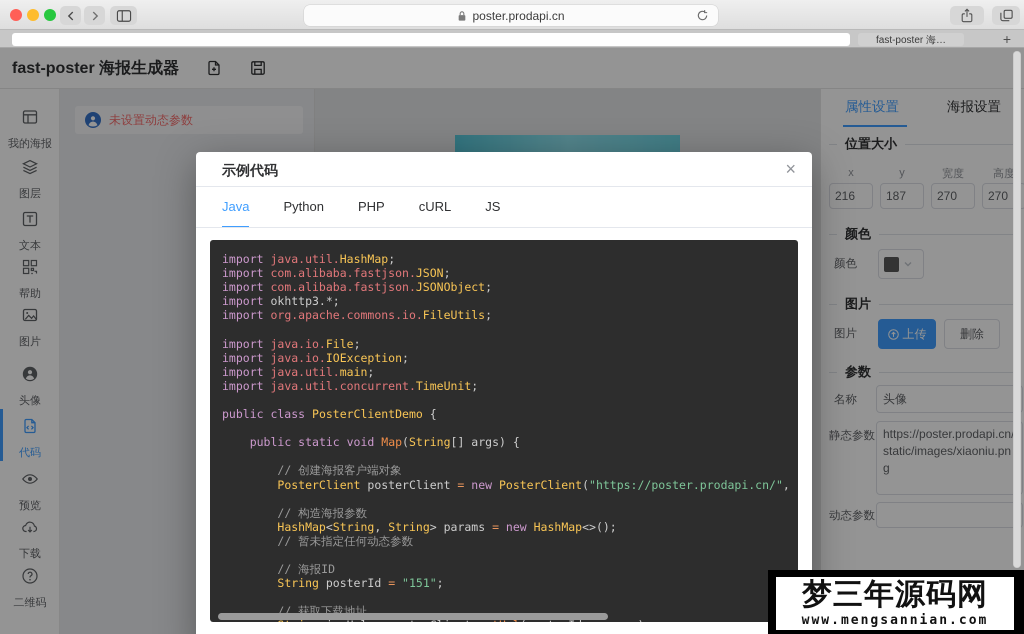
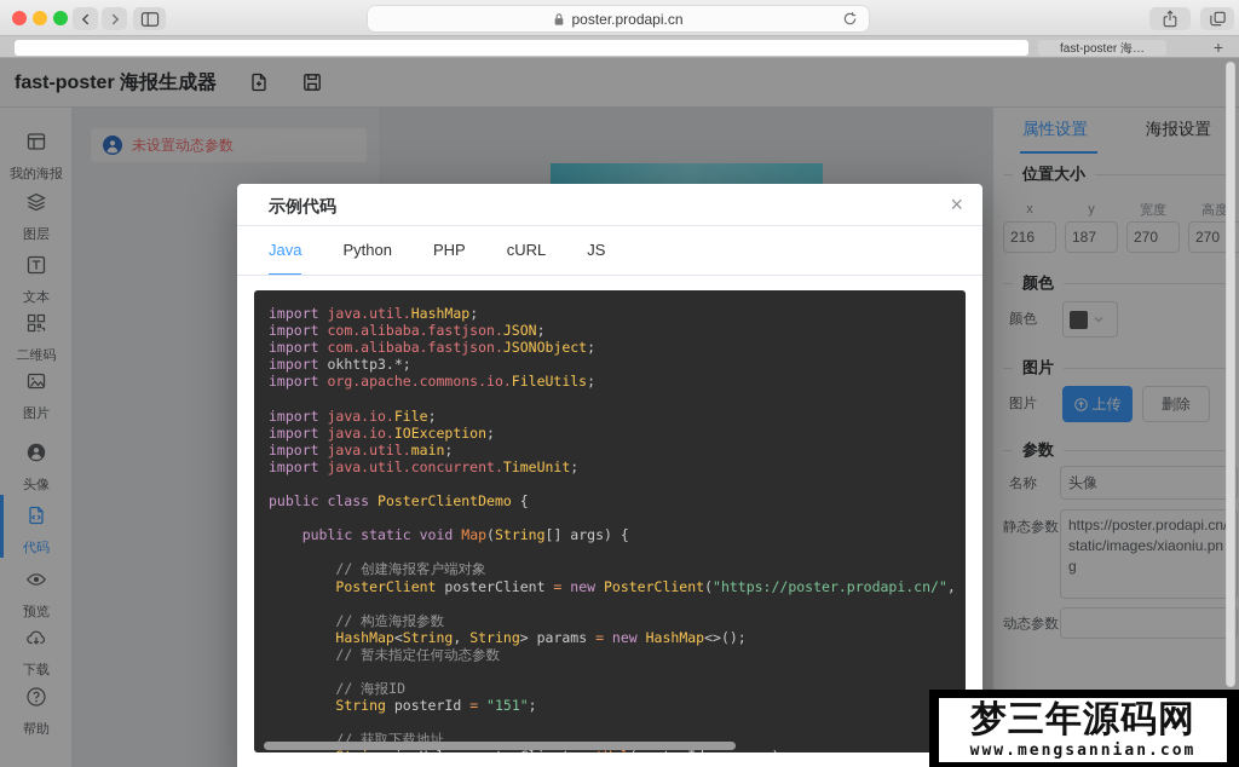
  poster.prodapi.cn
  fast-poster 海…
  +
  fast-poster 海报生成器
  我的海报
  图层
  文本
- 帮助
+ 二维码
  图片
  头像
  代码
  预览
  下载
- 二维码
+ 帮助
  未设置动态参数
  属性设置
  海报设置
  位置大小
  x
  216
  y
  187
  宽度
  270
  高度
  270
  颜色
  颜色
  图片
  图片
  上传
  删除
  参数
  名称
  头像
  静态参数
  动态参数
  示例代码
  ×
  Java
  Python
  PHP
  cURL
  JS
  import java.util.HashMap;
  import com.alibaba.fastjson.JSON;
  import com.alibaba.fastjson.JSONObject;
  import okhttp3.*;
  import org.apache.commons.io.FileUtils;
  import java.io.File;
  import java.io.IOException;
  import java.util.main;
  import java.util.concurrent.TimeUnit;
  public class PosterClientDemo {
  public static void Map(String[] args) {
  // 创建海报客户端对象
  PosterClient posterClient = new PosterClient("https://poster.prodapi.cn/",
  // 构造海报参数
  HashMap<String, String> params = new HashMap<>();
  // 暂未指定任何动态参数
  // 海报ID
  String posterId = "151";
  // 获取下载地址
  梦三年源码网
  www.mengsannian.com
